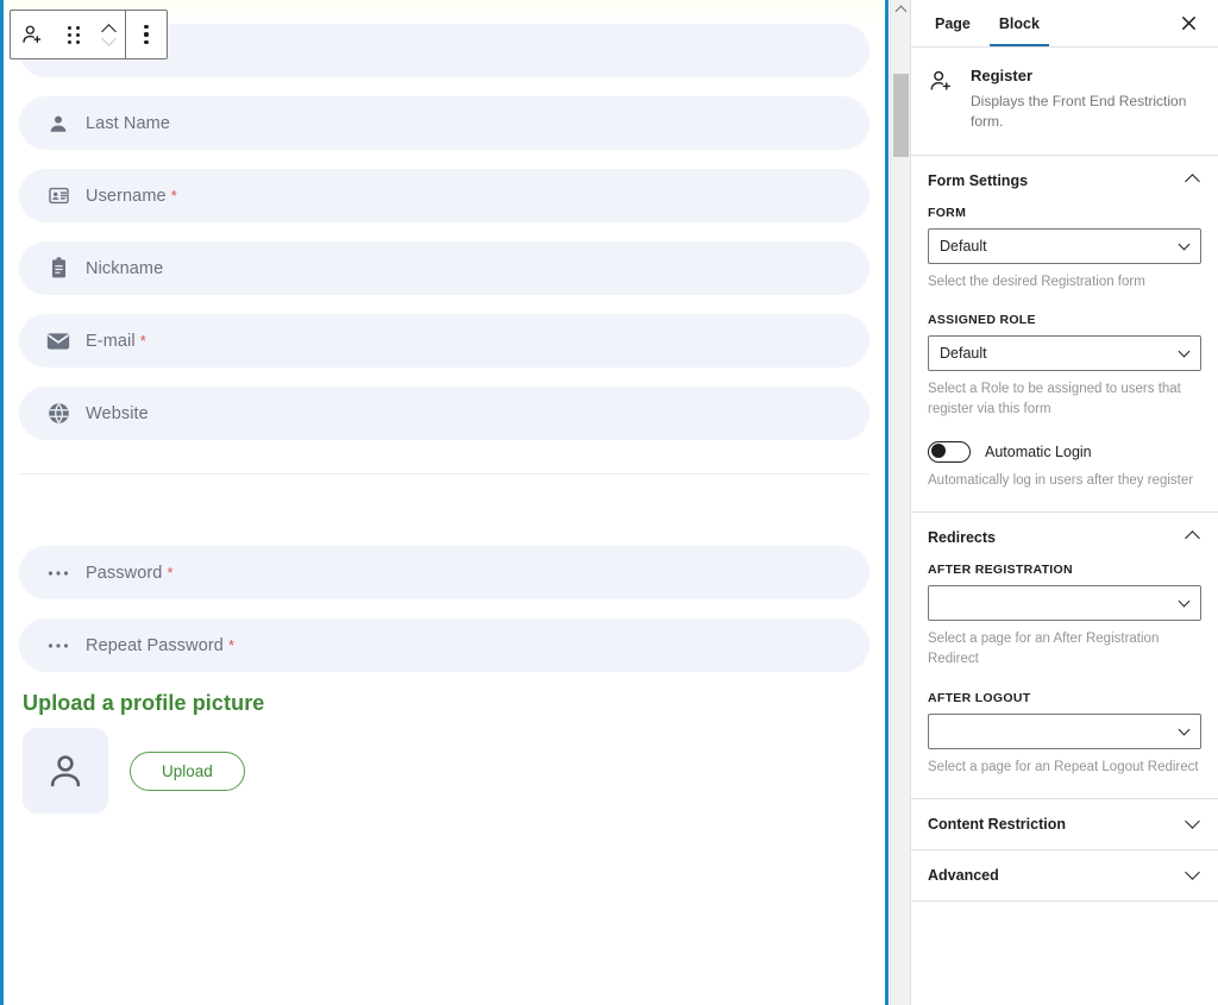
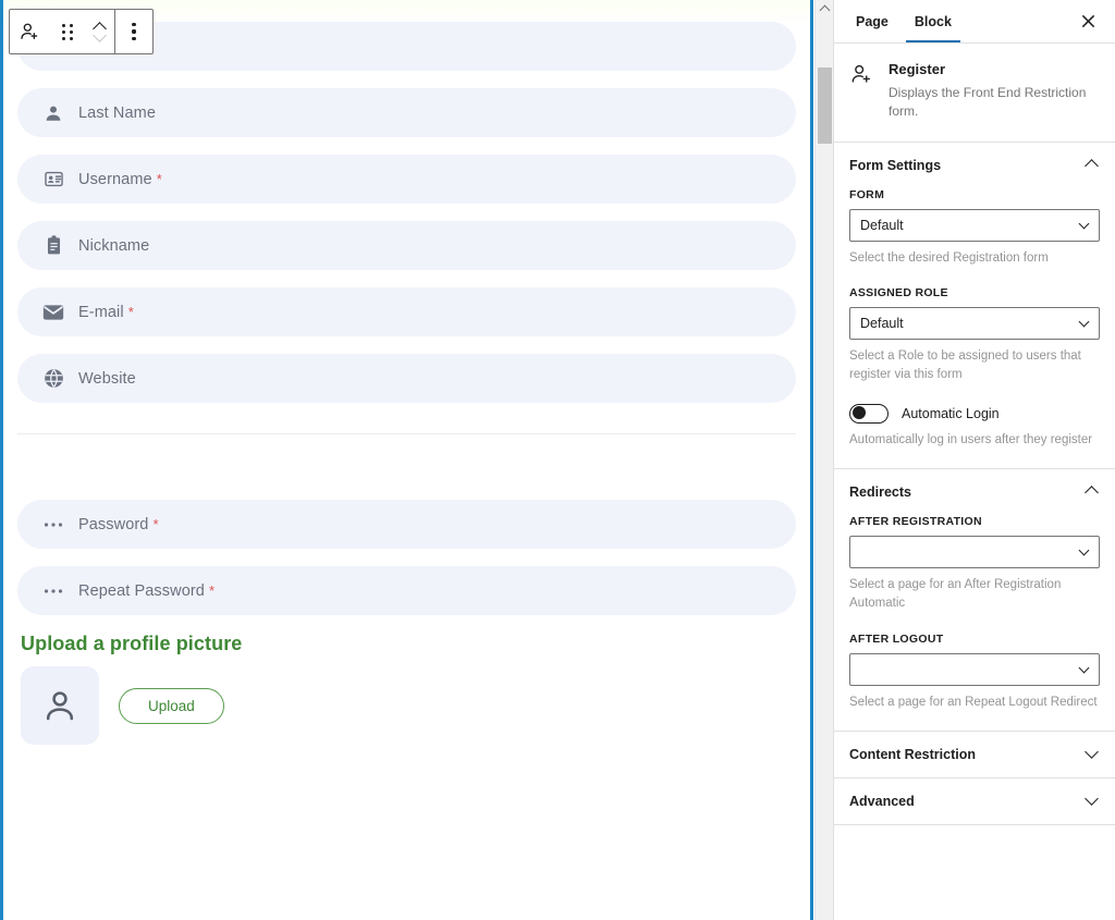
  Last Name
  Username
  *
  Nickname
  E-mail
  *
  Website
  Password
  *
  Repeat Password
  *
  Upload a profile picture
  Upload
  Page
  Block
  Register
  Displays the Front End Restriction form.
  Form Settings
  FORM
  Default
  Select the desired Registration form
  ASSIGNED ROLE
  Default
  Select a Role to be assigned to users that register via this form
  Automatic Login
  Automatically log in users after they register
  Redirects
  AFTER REGISTRATION
- Select a page for an After Registration Redirect
+ Select a page for an After Registration Automatic
  AFTER LOGOUT
  Select a page for an Repeat Logout Redirect
  Content Restriction
  Advanced
